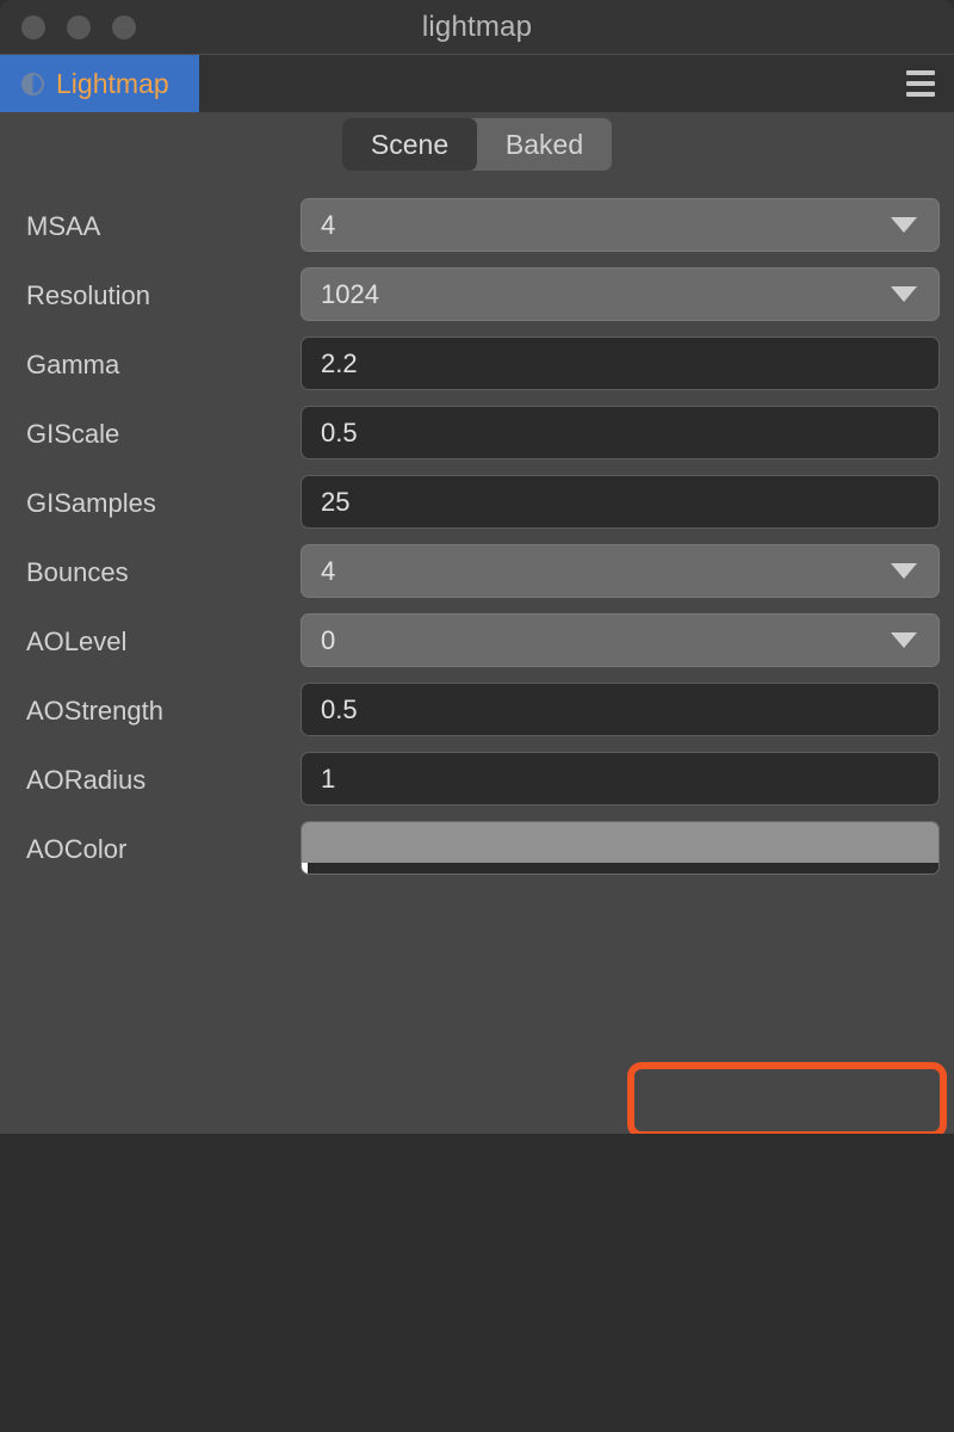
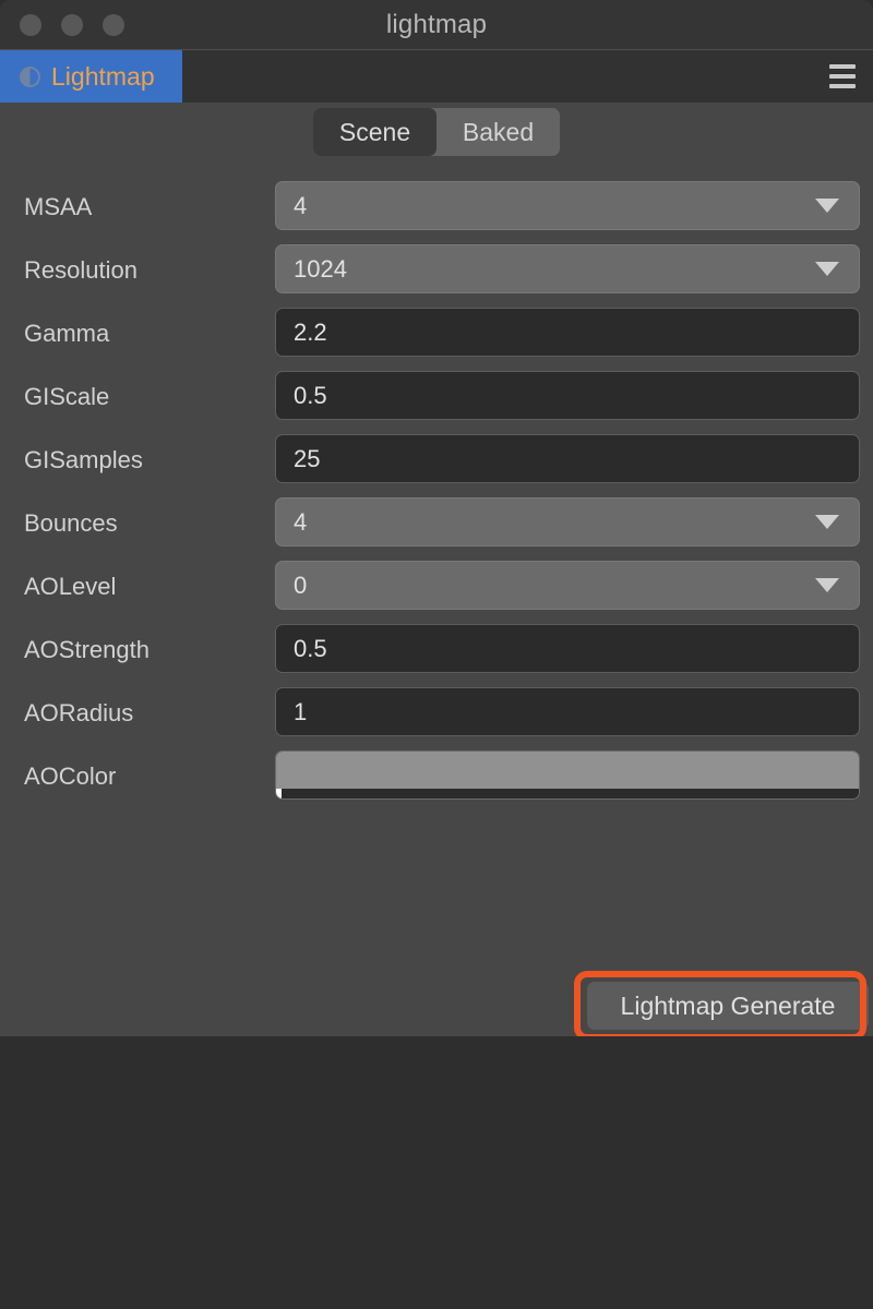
  lightmap
  Lightmap
  Scene
  Baked
  MSAA
  4
  Resolution
  1024
  Gamma
  2.2
  GIScale
  0.5
  GISamples
  25
  Bounces
  4
  AOLevel
  0
  AOStrength
  0.5
  AORadius
  1
  AOColor
+ Lightmap Generate
